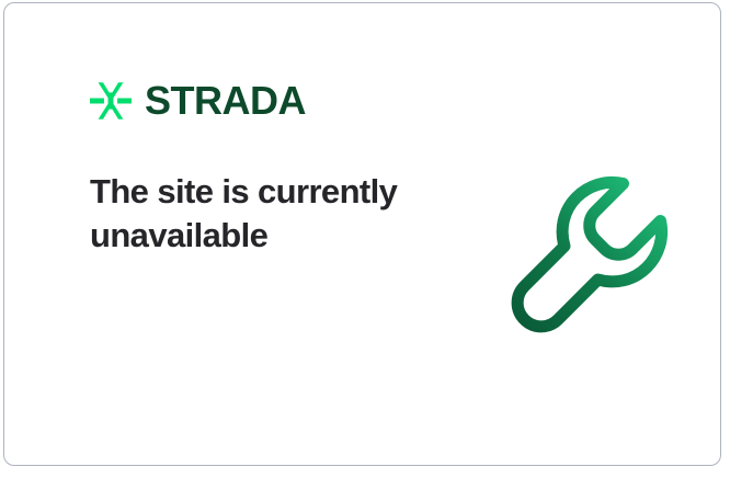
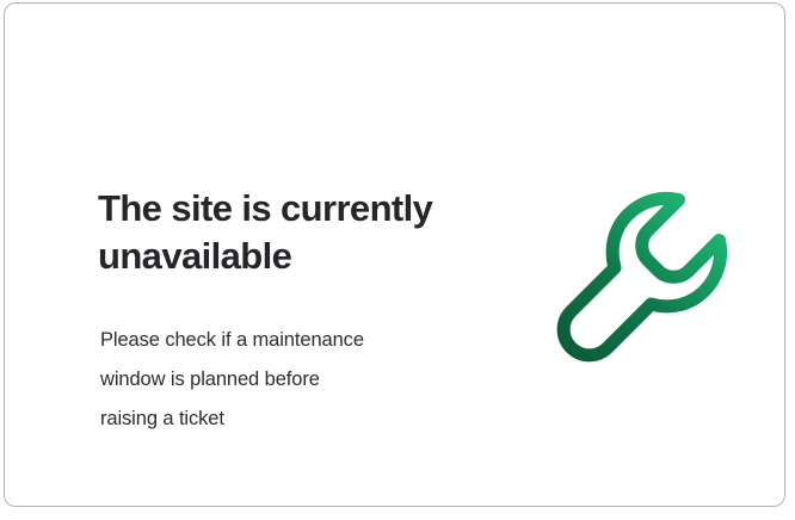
- STRADA
  The site is currently
  unavailable
+ Please check if a maintenance
+ window is planned before
+ raising a ticket
